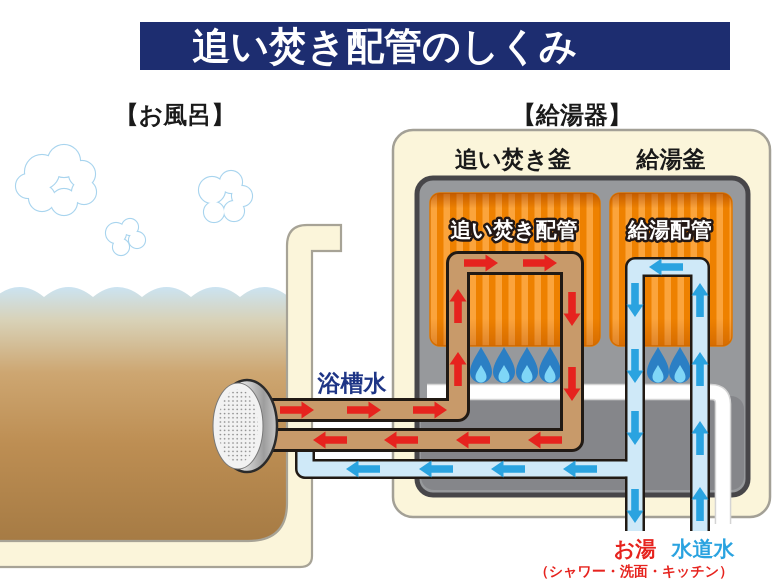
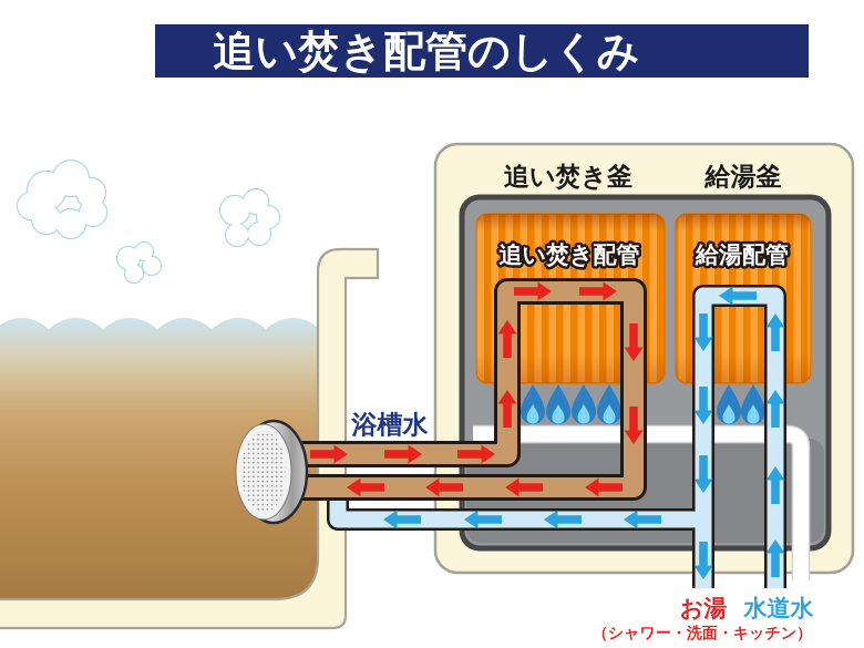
  追い焚き配管のしくみ
- 【お風呂】
- 【給湯器】
  追い焚き釜
  給湯釜
  追い焚き配管
  給湯配管
  浴槽水
  お湯
  水道水
  （シャワー・洗面・キッチン）
